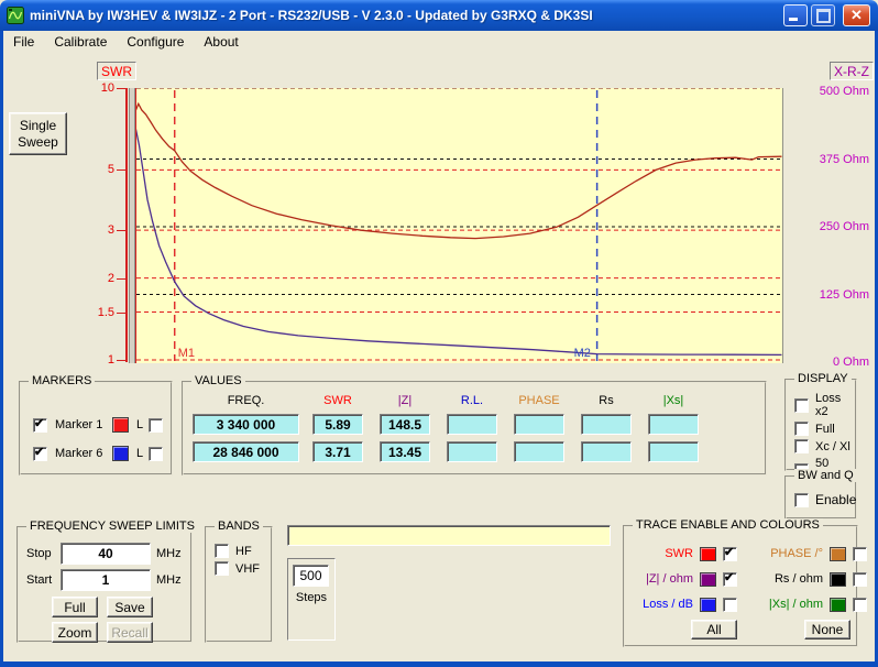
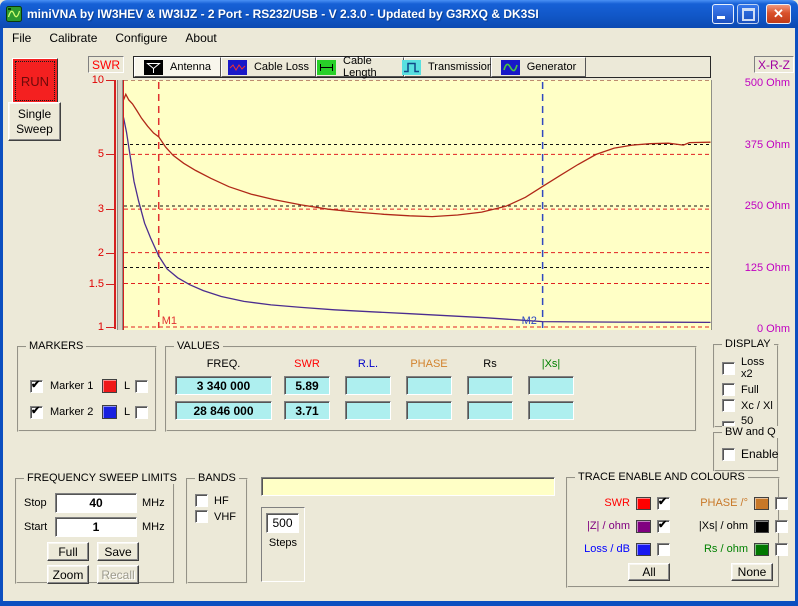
  miniVNA by IW3HEV & IW3IJZ - 2 Port - RS232/USB - V 2.3.0 - Updated by G3RXQ & DK3SI
  ✕
  File
  Calibrate
  Configure
  About
+ RUN
  Single Sweep
  SWR
  X-R-Z
+ Antenna
+ Cable Loss
+ Cable Length
+ Transmission
+ Generator
  10
  5
  3
  2
  1.5
  1
  500 Ohm
  375 Ohm
  250 Ohm
  125 Ohm
  0 Ohm
  M1
  M2
  MARKERS
  Marker 1
  L
- Marker 6
+ Marker 2
  L
  VALUES
  FREQ.
  3 340 000
  28 846 000
  SWR
  5.89
  3.71
- |Z|
- 148.5
- 13.45
  R.L.
  PHASE
  Rs
  |Xs|
  DISPLAY
  Loss x2
  Full
  Xc / Xl
  BW and Q
  Enable
  FREQUENCY SWEEP LIMITS
  Stop
  40
  MHz
  Start
  1
  MHz
  Full
  Save
  Zoom
  Recall
  BANDS
  HF
  VHF
  500
  Steps
  TRACE ENABLE AND COLOURS
  SWR
  PHASE /°
  |Z| / ohm
- Rs / ohm
+ |Xs| / ohm
  Loss / dB
- |Xs| / ohm
+ Rs / ohm
  All
  None
